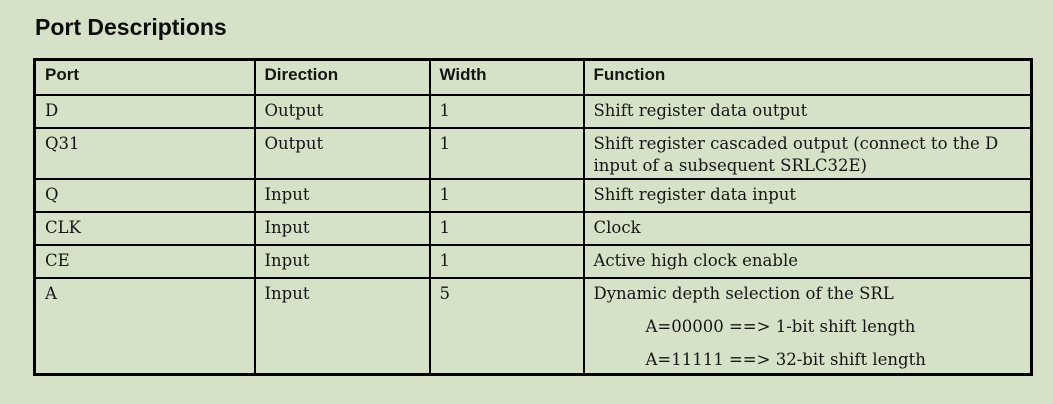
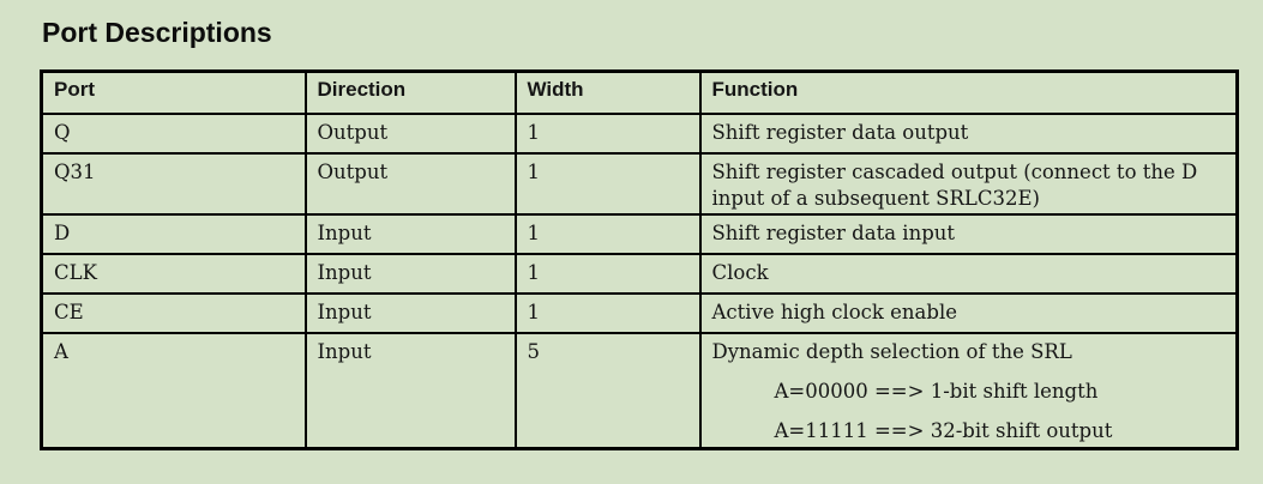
  Port Descriptions
  Port	Direction	Width	Function
- D	Output	1	Shift register data output
+ Q	Output	1	Shift register data output
  Q31	Output	1	Shift register cascaded output (connect to the D input of a subsequent SRLC32E)
- Q	Input	1	Shift register data input
+ D	Input	1	Shift register data input
  CLK	Input	1	Clock
  CE	Input	1	Active high clock enable
- A	Input	5	Dynamic depth selection of the SRL A=00000 ==> 1-bit shift length A=11111 ==> 32-bit shift length
+ A	Input	5	Dynamic depth selection of the SRL A=00000 ==> 1-bit shift length A=11111 ==> 32-bit shift output
